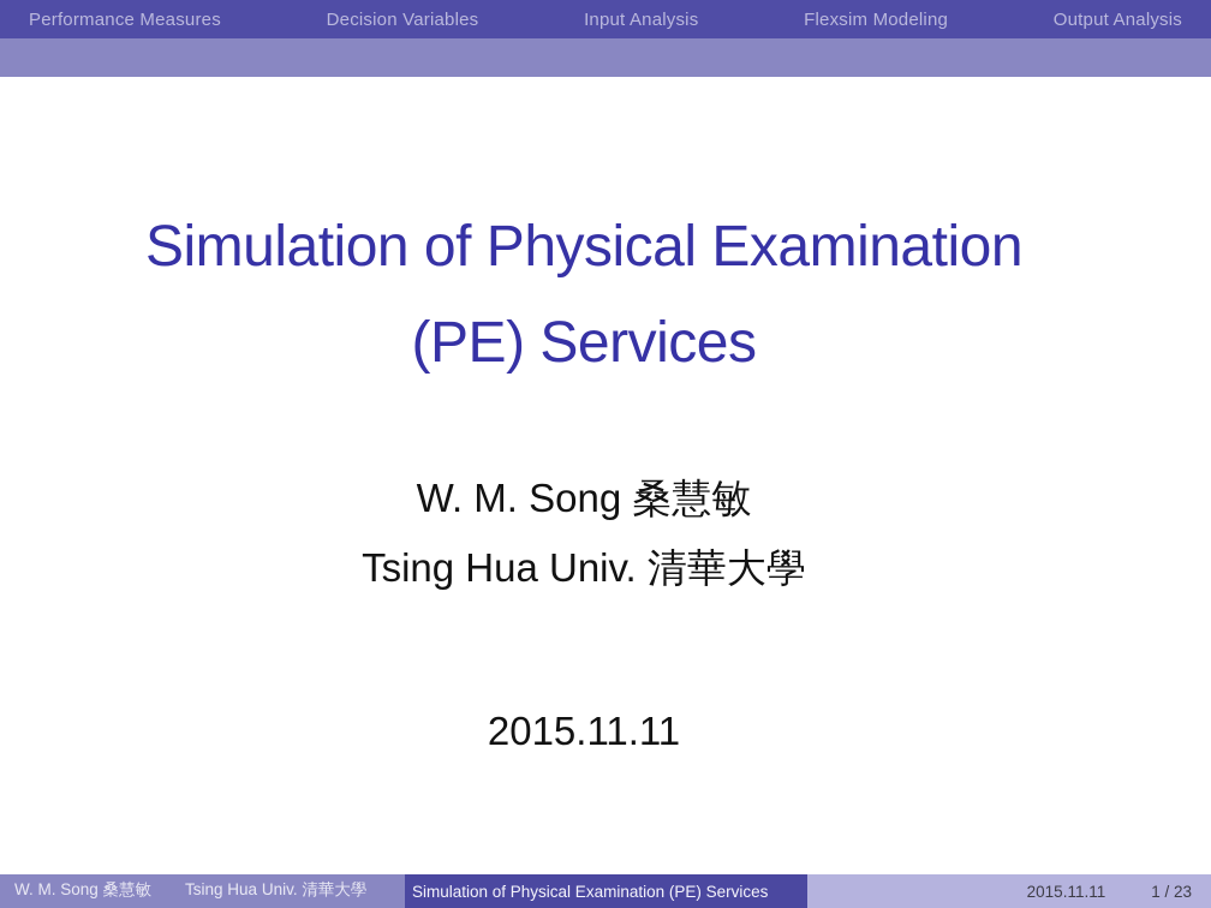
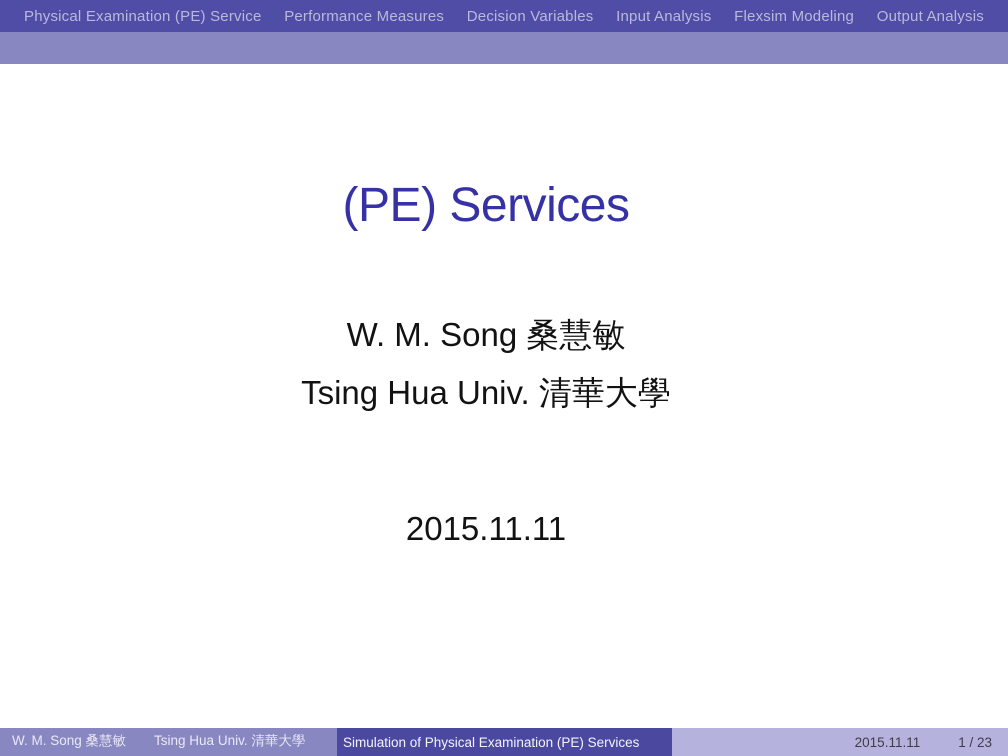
+ Physical Examination (PE) Service
  Performance Measures
  Decision Variables
  Input Analysis
  Flexsim Modeling
  Output Analysis
- Simulation of Physical Examination
  (PE) Services
  W. M. Song 桑慧敏
  Tsing Hua Univ. 清華大學
  2015.11.11
  W. M. Song 桑慧敏
  Tsing Hua Univ. 清華大學
  Simulation of Physical Examination (PE) Services
  2015.11.11
  1 / 23
